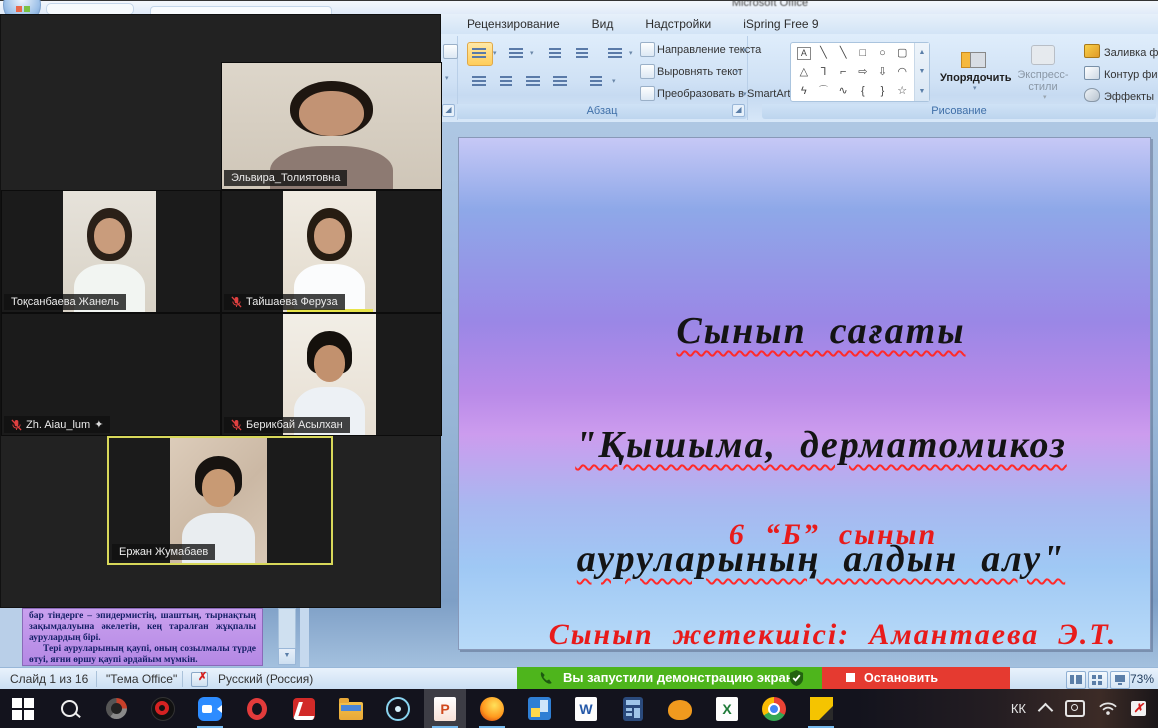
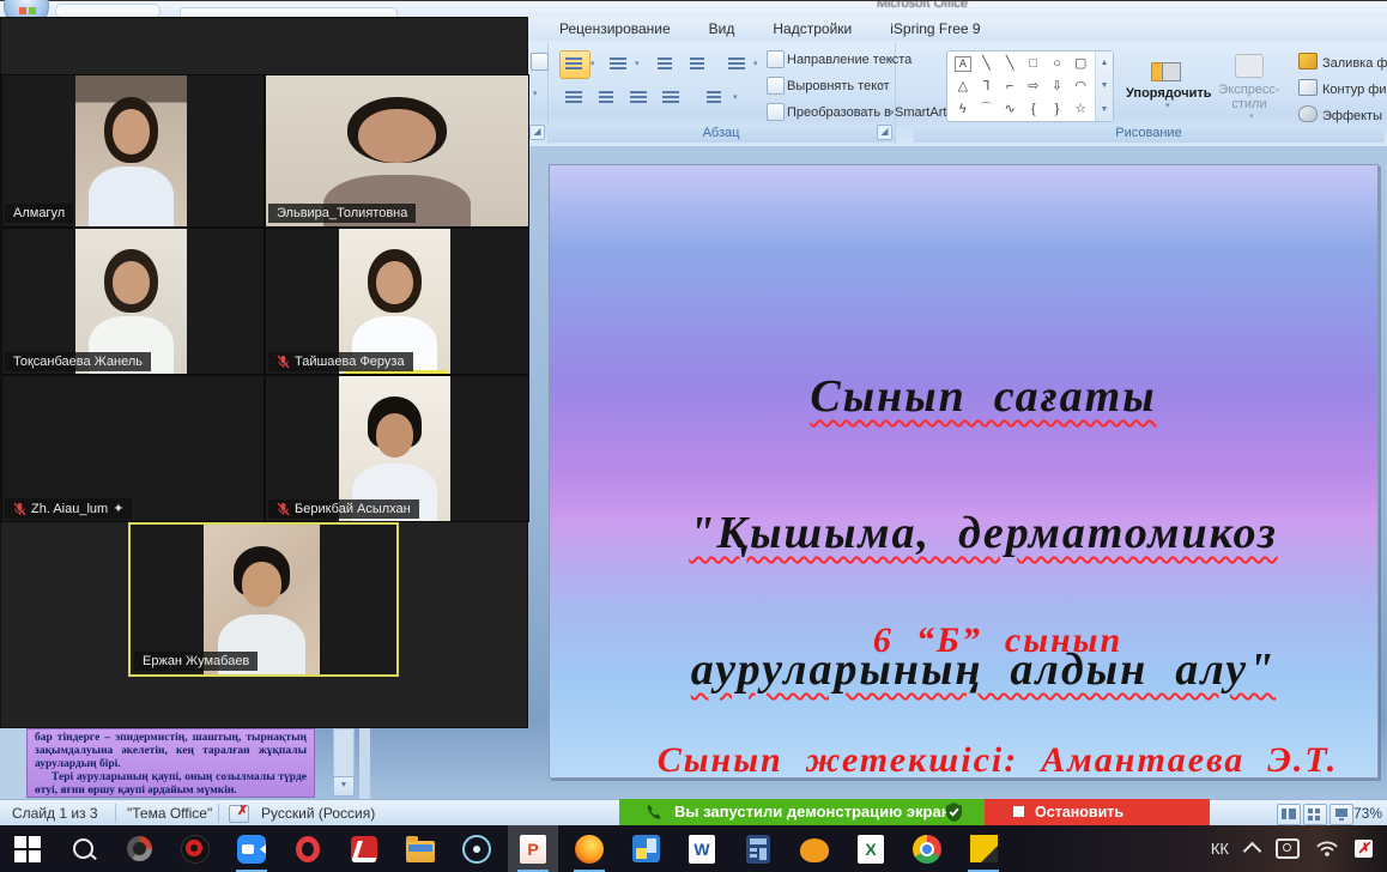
  Microsoft Office
  Рецензирование
  Вид
  Надстройки
  iSpring Free 9
  ◢
  Направление текста
  Выровнять текст
  Преобразовать в SmartArt
  Абзац
  ◢
  A
  ╲
  ╲
  □
  ○
  ▢
  △
  Ꞁ
  ⌐
  ⇨
  ⇩
  ◠
  ϟ
  ⌒
  ∿
  {
  }
  ☆
  Упорядочить
  Экспресс-стили
  Заливка ф
  Контур фи
  Эффекты
  Рисование
  Сынып сағаты
  "Қышыма, дерматомикоз
  ауруларының алдын алу"
  6 “Б” сынып
  Сынып жетекшісі: Амантаева Э.Т.
  бар тіндерге – эпидермистің, шаштың, тырнақтың зақымдалуына әкелетін, кең таралған жұқпалы аурулардың бірі.
  Тері ауруларының қаупі, оның созылмалы түрде өтуі, яғни өршу қаупі әрдайым мүмкін.
- Слайд 1 из 16
+ Слайд 1 из 3
  "Тема Office"
  ✗
  Русский (Россия)
  73%
  Вы запустили демонстрацию экран
+ Алмагул
  Эльвира_Толиятовна
  Тоқсанбаева Жанель
  Тайшаева Феруза
  Zh. Aiau_lum
  ✦
  Берикбай Асылхан
  Ержан Жумабаев
  P
  W
  X
  КК
  ✗
